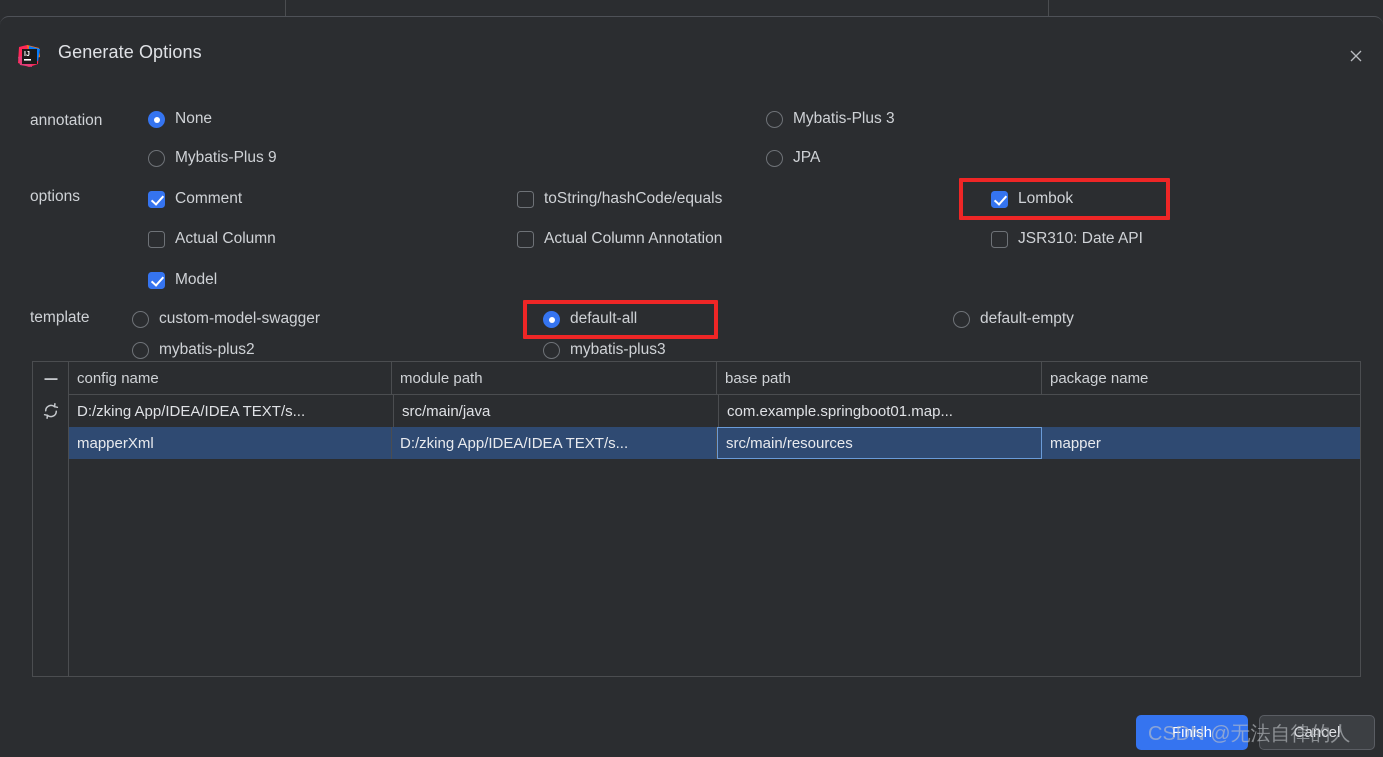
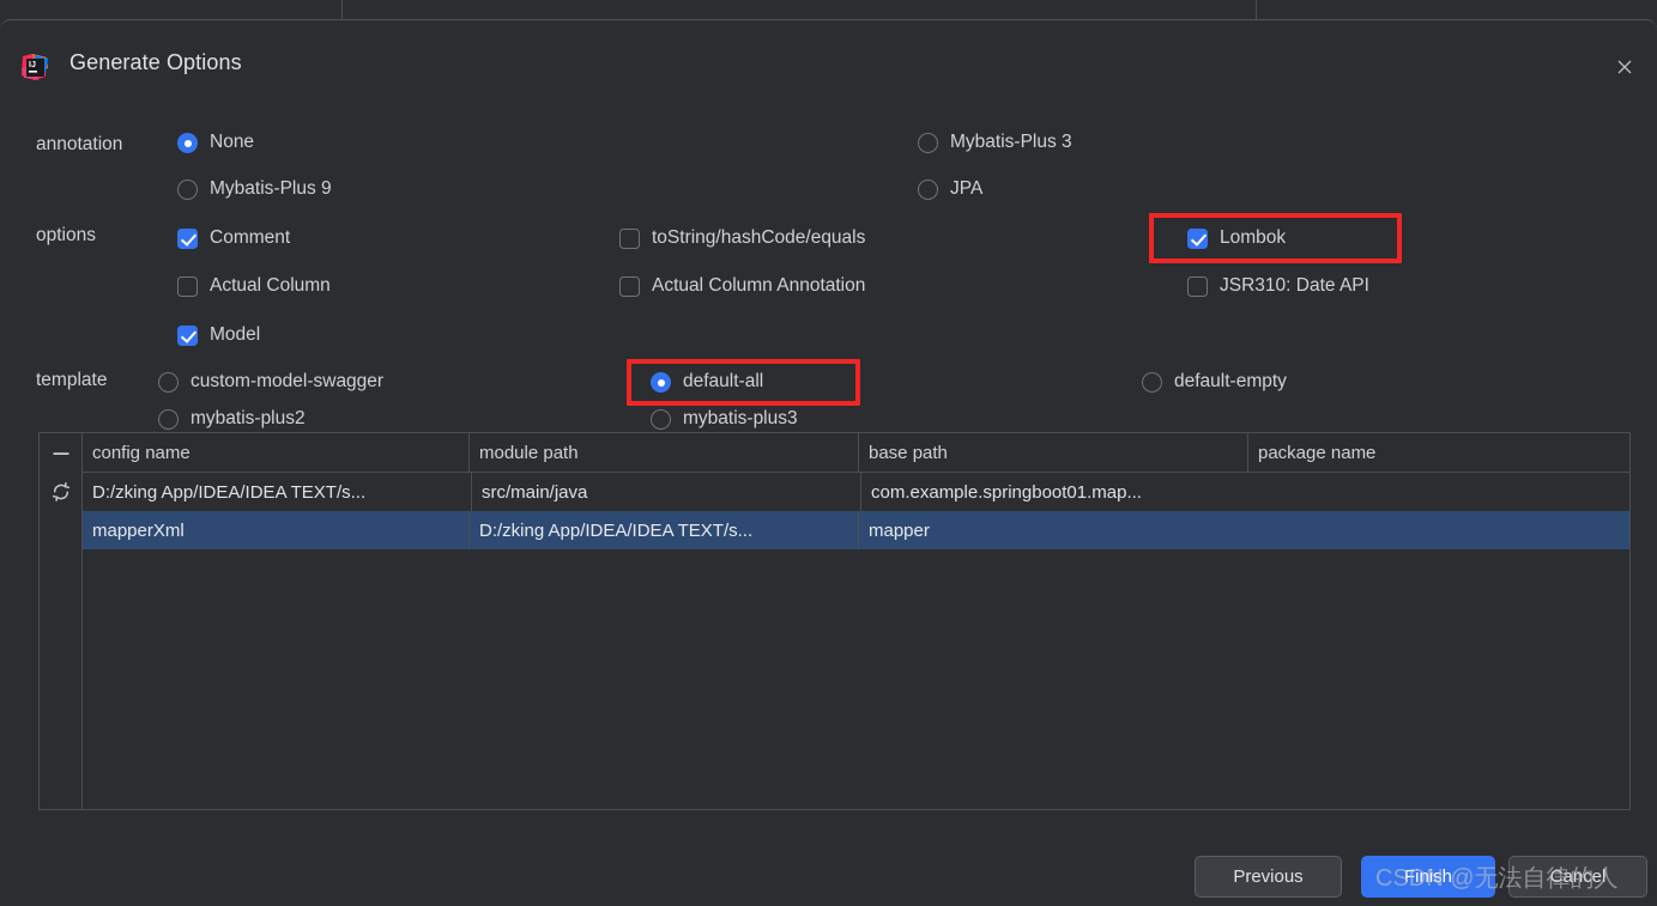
  Generate Options
  annotation
  None
  Mybatis-Plus 3
  Mybatis-Plus 9
  JPA
  options
  Comment
  toString/hashCode/equals
  Lombok
  Actual Column
  Actual Column Annotation
  JSR310: Date API
  Model
  template
  custom-model-swagger
  default-all
  default-empty
  mybatis-plus2
  mybatis-plus3
  config name
  module path
  base path
  package name
  D:/zking App/IDEA/IDEA TEXT/s...
  src/main/java
  com.example.springboot01.map...
  mapperXml
  D:/zking App/IDEA/IDEA TEXT/s...
- src/main/resources
  mapper
+ Previous
  Finish
  Cancel
  CSDN @无法自律的人
